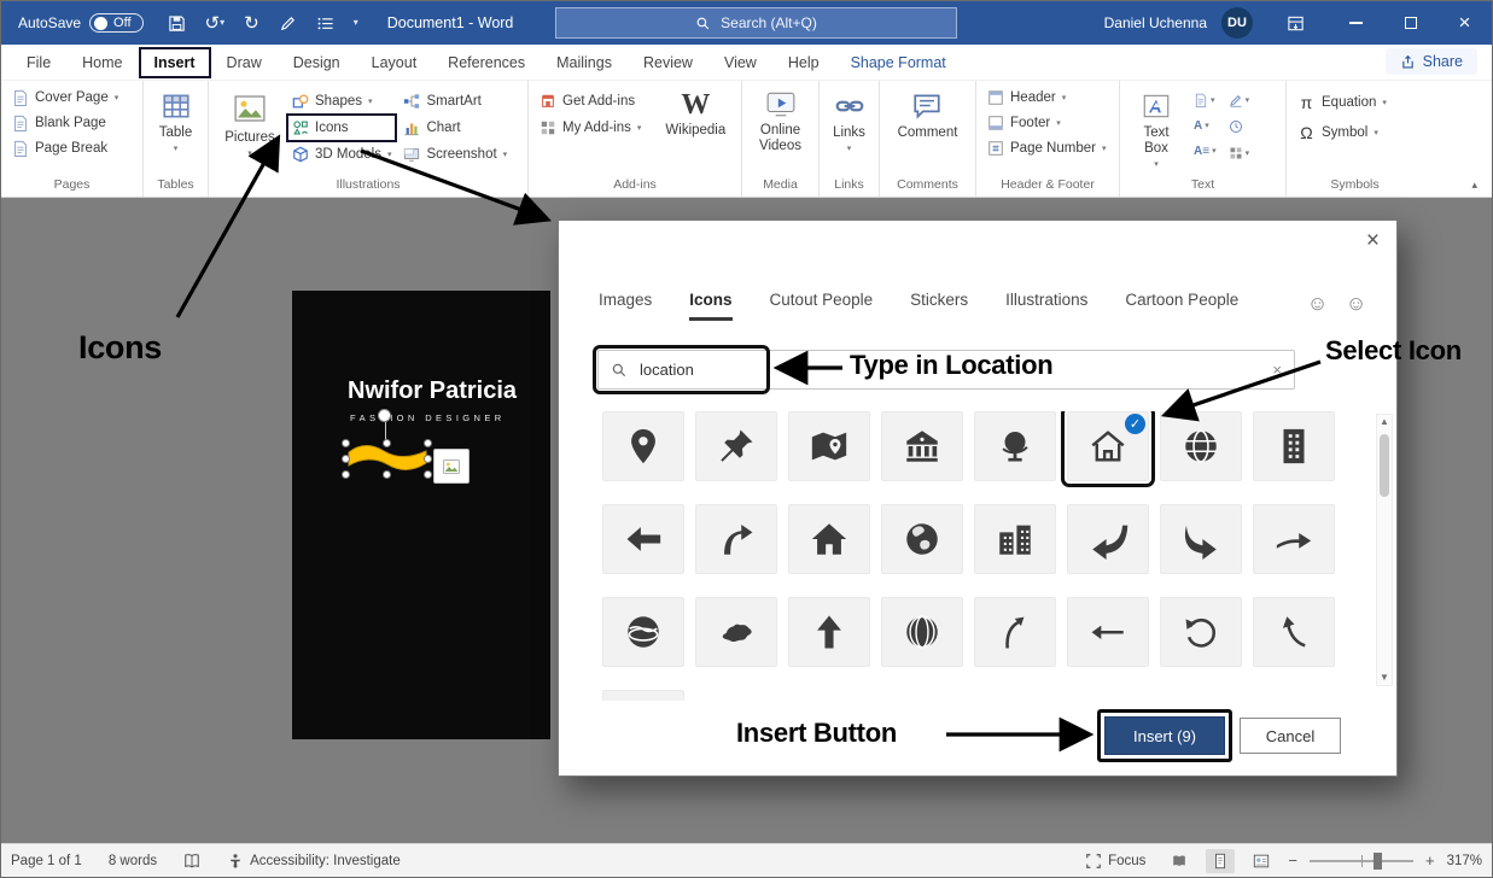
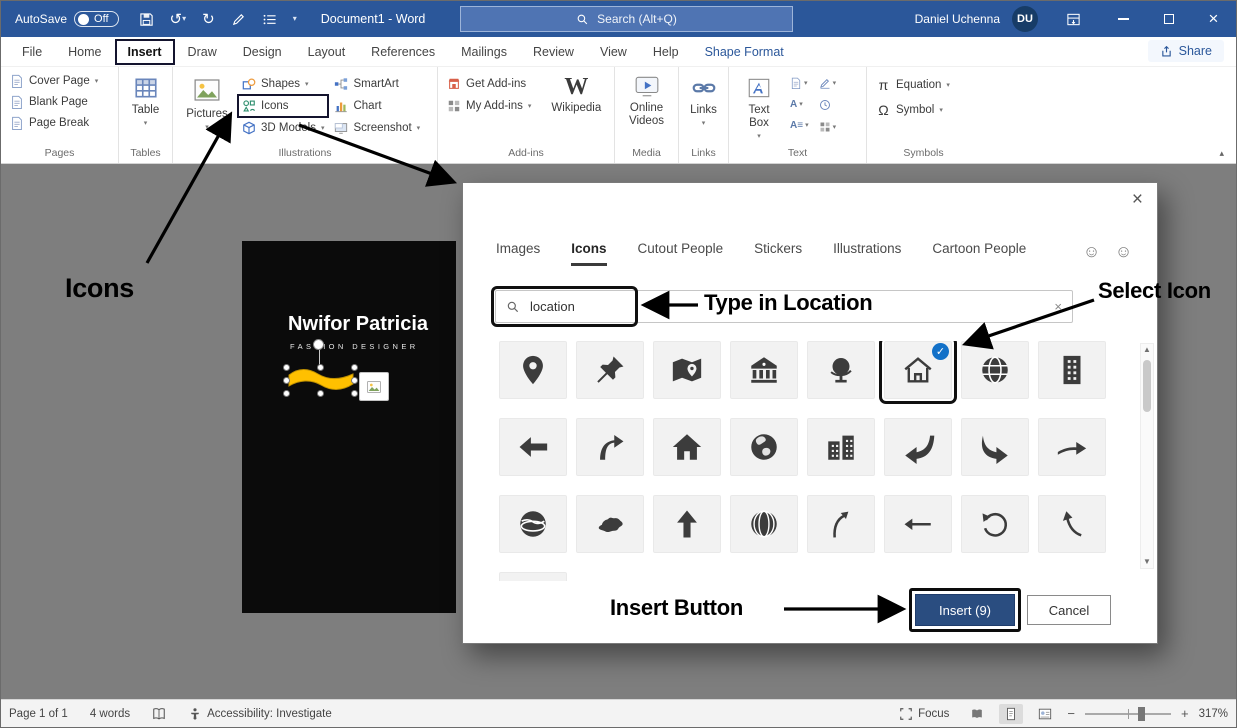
  AutoSave
  Off
  ↺
  ▾
  ↻
  ▾
  Document1 - Word
  Search (Alt+Q)
  Daniel Uchenna
  DU
  ×
  File
  Home
  Insert
  Draw
  Design
  Layout
  References
  Mailings
  Review
  View
  Help
  Shape Format
  Share
  Cover Page
  Blank Page
  Page Break
  Pages
  Table
  Tables
  Pictures
  Shapes
  Icons
  3D Mods
  SmartArt
  Chart
  Screenshot
  Illustrations
  Get Add-ins
  My Add-ins
  W
  Wikipedia
  Add-ins
  Online Videos
  Media
  Links
  Links
- Comment
- Comments
- Header
- Footer
- Page Number
- Header & Footer
  Text Box
  A
  A≡
  Text
  π
  Equation
  Ω
  Symbol
  Symbols
  ▴
  Nwifor Patricia
  FASION DESIGNER
  ×
  Images
  Icons
  Cutout People
  Stickers
  Illustrations
  Cartoon People
  ☺
  ☺
  location
  ×
  ✓
  ▲
  ▼
  Insert (9)
  Cancel
  Icons
  Type in Location
  Select Icon
  Insert Button
  Page 1 of 1
- 8 words
+ 4 words
  Accessibility: Investigate
  Focus
  −
  +
  317%
